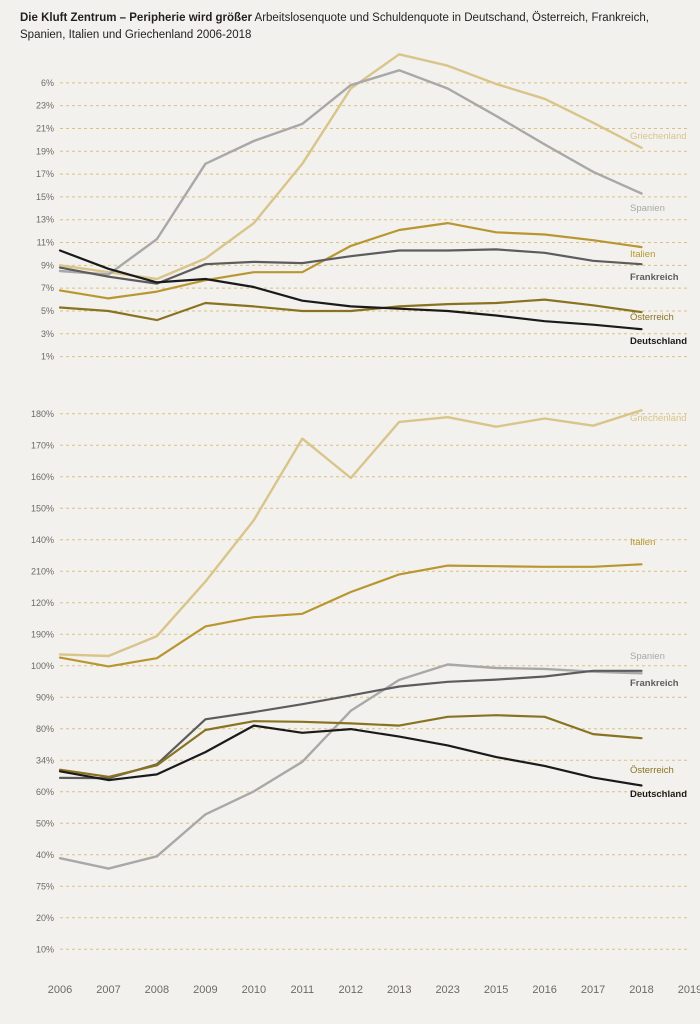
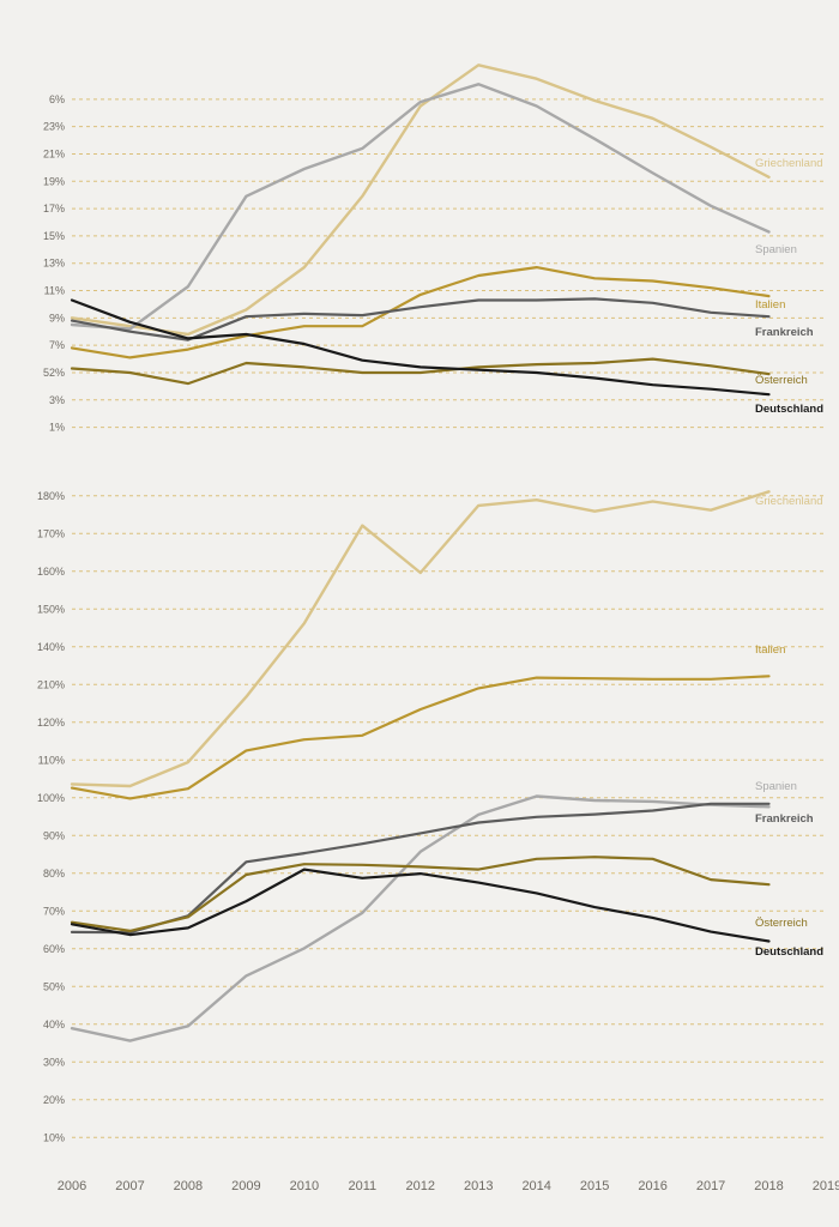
- Die Kluft Zentrum – Peripherie wird größer Arbeitslosenquote und Schuldenquote in Deutschand, Österreich, Frankreich, Spanien, Italien und Griechenland 2006-2018
  1%
  3%
- 5%
+ 52%
  7%
  9%
  11%
  13%
  15%
  17%
  19%
  21%
  23%
  6%
  Griechenland
  Spanien
  Italien
  Frankreich
  Österreich
  Deutschland
  10%
  20%
- 75%
+ 30%
  40%
  50%
  60%
- 34%
+ 70%
  80%
  90%
  100%
- 190%
+ 110%
  120%
  210%
  140%
  150%
  160%
  170%
  180%
  Griechenland
  Italien
  Spanien
  Frankreich
  Österreich
  Deutschland
  2006
  2007
  2008
  2009
  2010
  2011
  2012
  2013
- 2023
+ 2014
  2015
  2016
  2017
  2018
  2019
